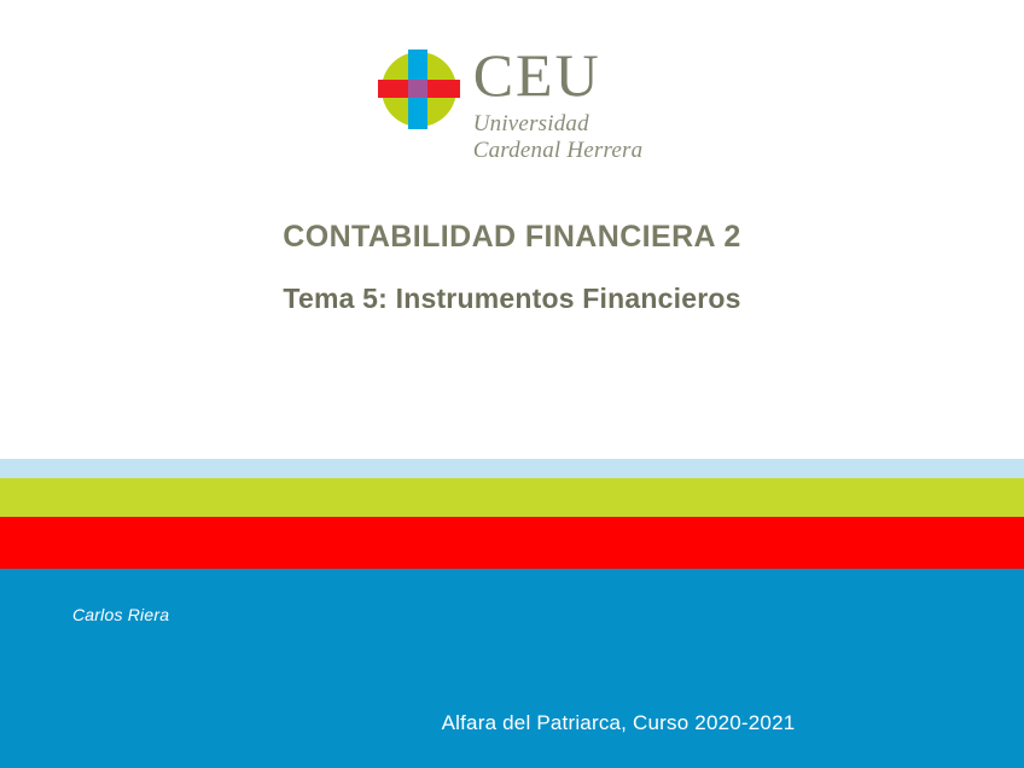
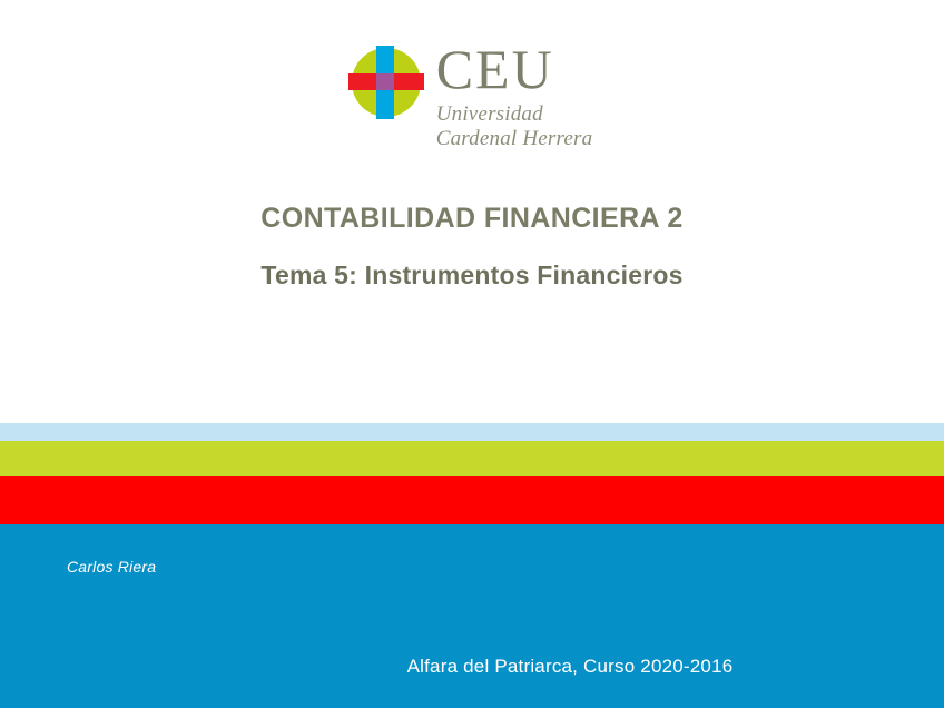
  CEU
  Universidad
  Cardenal Herrera
  CONTABILIDAD FINANCIERA 2
  Tema 5: Instrumentos Financieros
  Carlos Riera
- Alfara del Patriarca, Curso 2020-2021
+ Alfara del Patriarca, Curso 2020-2016
